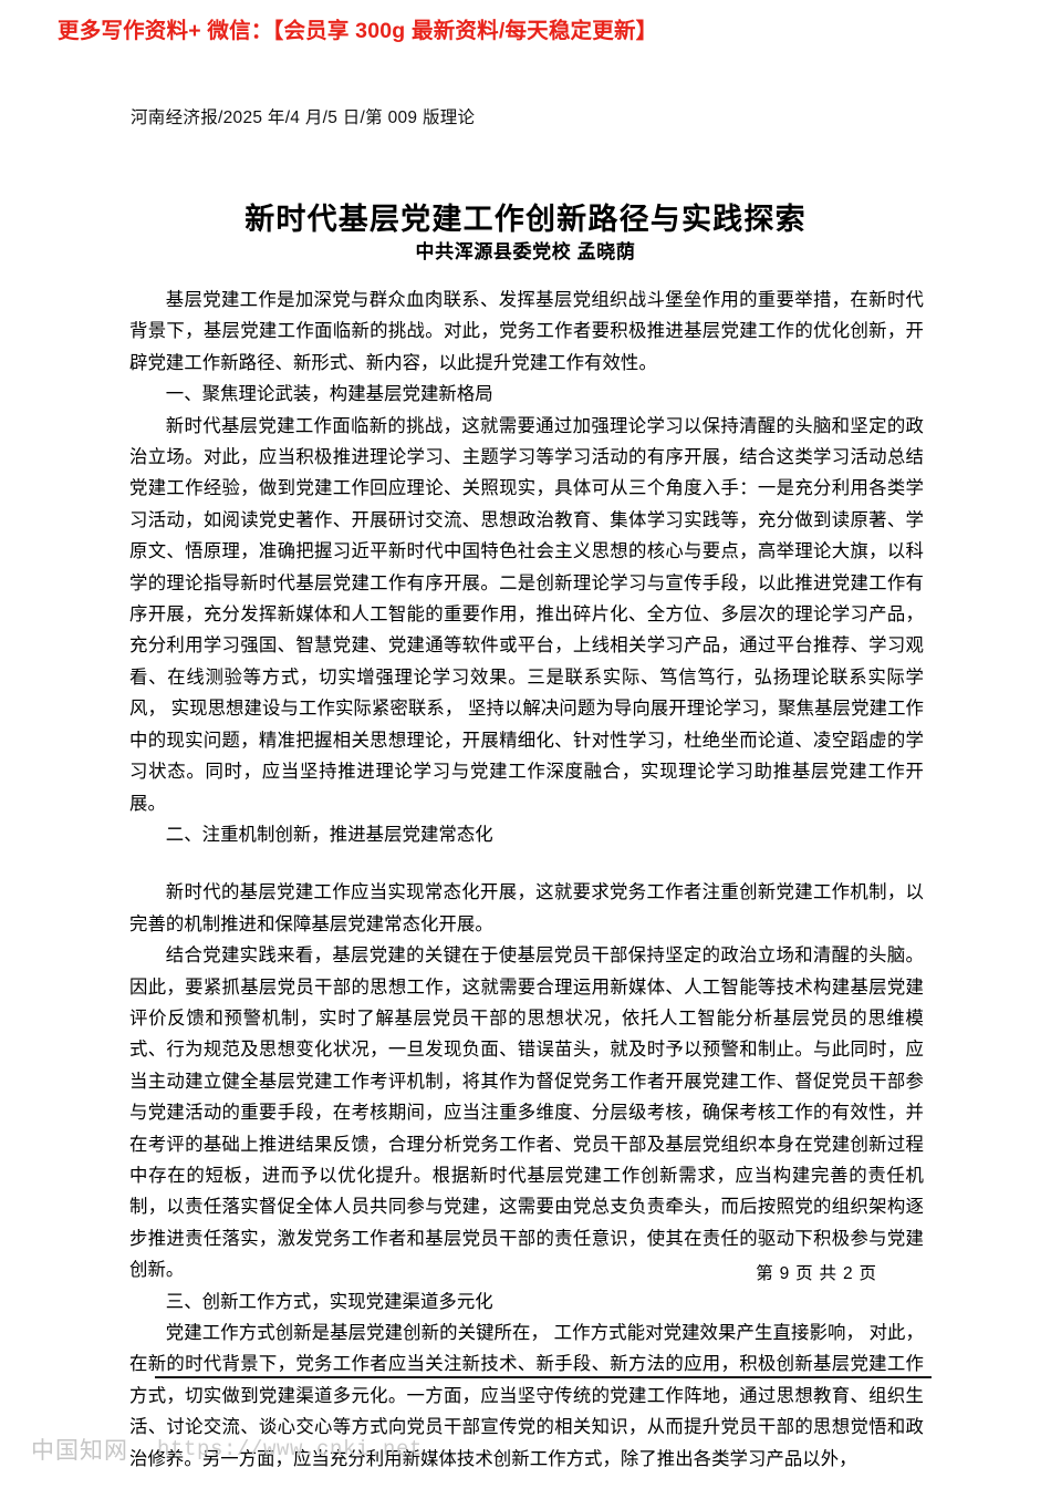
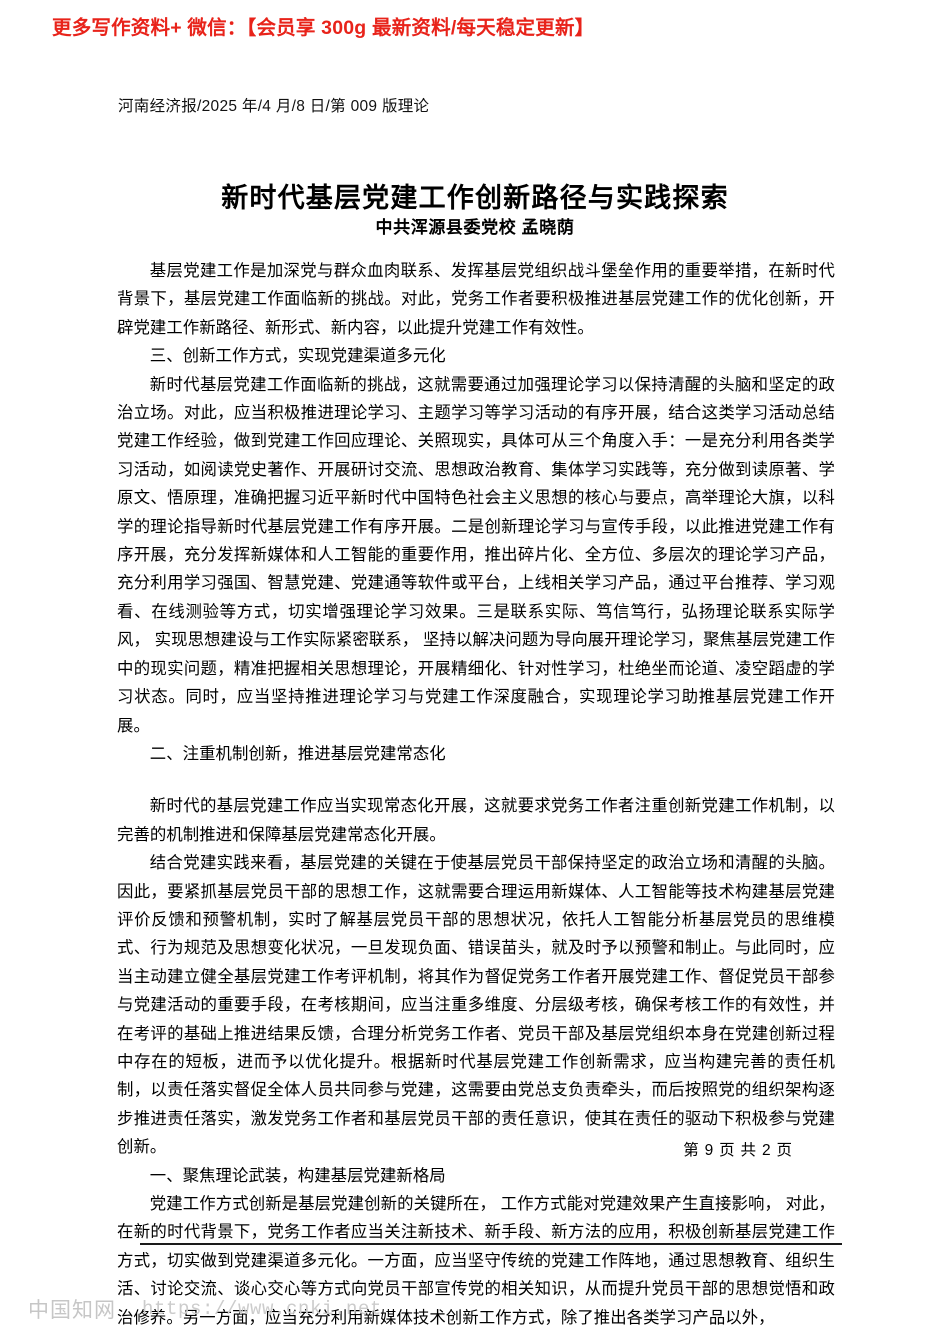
  更多写作资料+ 微信：【会员享 300g 最新资料/每天稳定更新】
- 河南经济报/2025 年/4 月/5 日/第 009 版理论
+ 河南经济报/2025 年/4 月/8 日/第 009 版理论
  新时代基层党建工作创新路径与实践探索
  中共浑源县委党校 孟晓荫
  基层党建工作是加深党与群众血肉联系、发挥基层党组织战斗堡垒作用的重要举措，在新时代背景下，基层党建工作面临新的挑战。对此，党务工作者要积极推进基层党建工作的优化创新，开辟党建工作新路径、新形式、新内容，以此提升党建工作有效性。
- 一、聚焦理论武装，构建基层党建新格局
+ 三、创新工作方式，实现党建渠道多元化
  新时代基层党建工作面临新的挑战，这就需要通过加强理论学习以保持清醒的头脑和坚定的政治立场。对此，应当积极推进理论学习、主题学习等学习活动的有序开展，结合这类学习活动总结党建工作经验，做到党建工作回应理论、关照现实，具体可从三个角度入手：一是充分利用各类学习活动，如阅读党史著作、开展研讨交流、思想政治教育、集体学习实践等，充分做到读原著、学原文、悟原理，准确把握习近平新时代中国特色社会主义思想的核心与要点，高举理论大旗，以科学的理论指导新时代基层党建工作有序开展。二是创新理论学习与宣传手段，以此推进党建工作有序开展，充分发挥新媒体和人工智能的重要作用，推出碎片化、全方位、多层次的理论学习产品，充分利用学习强国、智慧党建、党建通等软件或平台，上线相关学习产品，通过平台推荐、学习观看、在线测验等方式，切实增强理论学习效果。三是联系实际、笃信笃行，弘扬理论联系实际学风， 实现思想建设与工作实际紧密联系， 坚持以解决问题为导向展开理论学习，聚焦基层党建工作中的现实问题，精准把握相关思想理论，开展精细化、针对性学习，杜绝坐而论道、凌空蹈虚的学习状态。同时，应当坚持推进理论学习与党建工作深度融合，实现理论学习助推基层党建工作开展。
  二、注重机制创新，推进基层党建常态化
  新时代的基层党建工作应当实现常态化开展，这就要求党务工作者注重创新党建工作机制，以完善的机制推进和保障基层党建常态化开展。
  结合党建实践来看，基层党建的关键在于使基层党员干部保持坚定的政治立场和清醒的头脑。因此，要紧抓基层党员干部的思想工作，这就需要合理运用新媒体、人工智能等技术构建基层党建评价反馈和预警机制，实时了解基层党员干部的思想状况，依托人工智能分析基层党员的思维模式、行为规范及思想变化状况，一旦发现负面、错误苗头，就及时予以预警和制止。与此同时，应当主动建立健全基层党建工作考评机制，将其作为督促党务工作者开展党建工作、督促党员干部参与党建活动的重要手段，在考核期间，应当注重多维度、分层级考核，确保考核工作的有效性，并在考评的基础上推进结果反馈，合理分析党务工作者、党员干部及基层党组织本身在党建创新过程中存在的短板，进而予以优化提升。根据新时代基层党建工作创新需求，应当构建完善的责任机制，以责任落实督促全体人员共同参与党建，这需要由党总支负责牵头，而后按照党的组织架构逐步推进责任落实，激发党务工作者和基层党员干部的责任意识，使其在责任的驱动下积极参与党建创新。
- 三、创新工作方式，实现党建渠道多元化
+ 一、聚焦理论武装，构建基层党建新格局
  党建工作方式创新是基层党建创新的关键所在， 工作方式能对党建效果产生直接影响， 对此，在新的时代背景下，党务工作者应当关注新技术、新手段、新方法的应用，积极创新基层党建工作方式，切实做到党建渠道多元化。一方面，应当坚守传统的党建工作阵地，通过思想教育、组织生活、讨论交流、谈心交心等方式向党员干部宣传党的相关知识，从而提升党员干部的思想觉悟和政治修养。另一方面，应当充分利用新媒体技术创新工作方式，除了推出各类学习产品以外，
  第 9 页 共 2 页
  中国知网
  https://www.cnki.net
